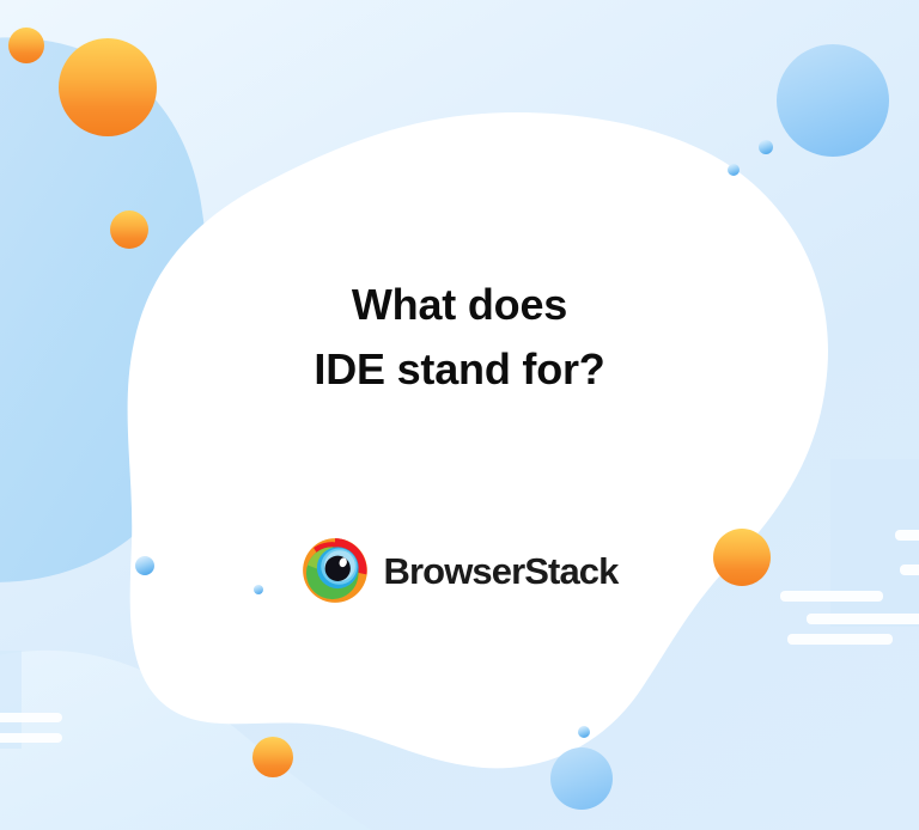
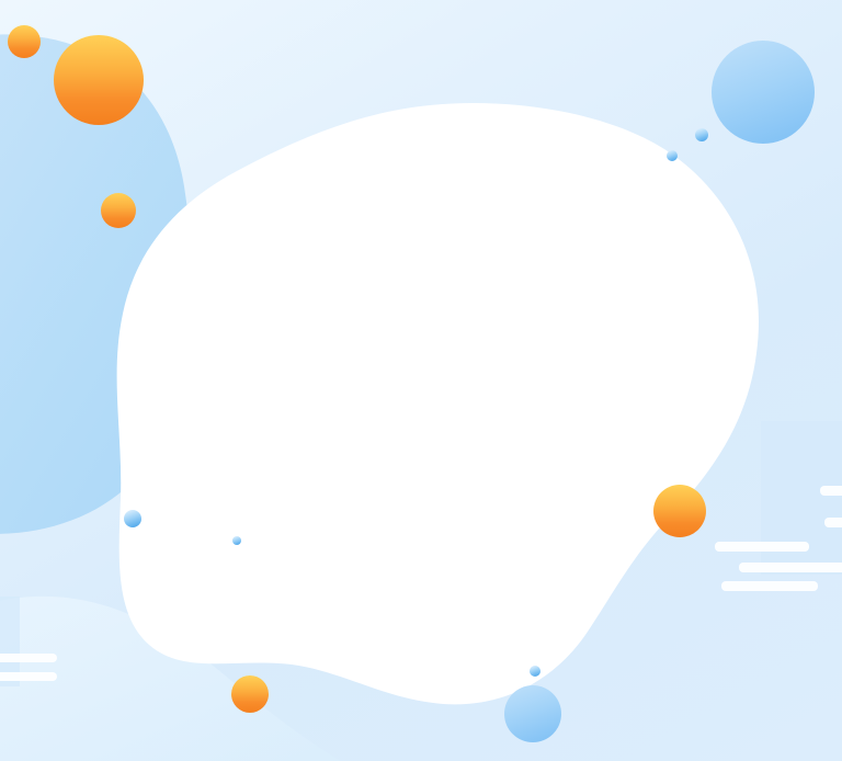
- What does
- IDE stand for?
- BrowserStack
